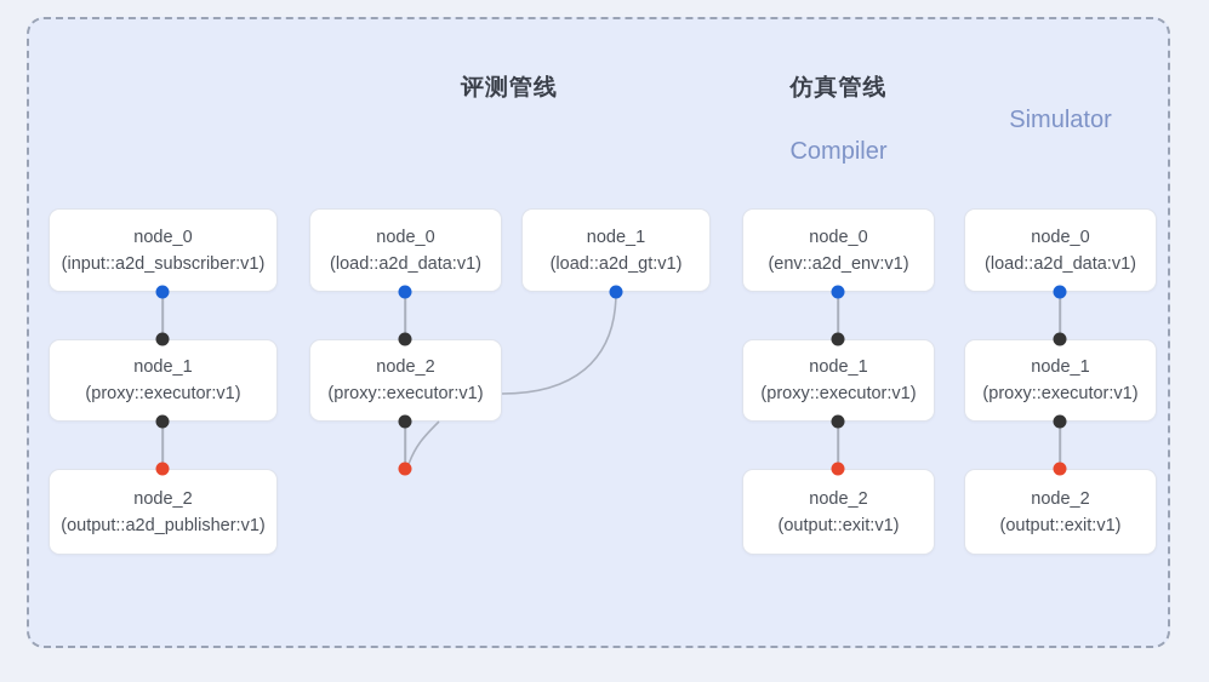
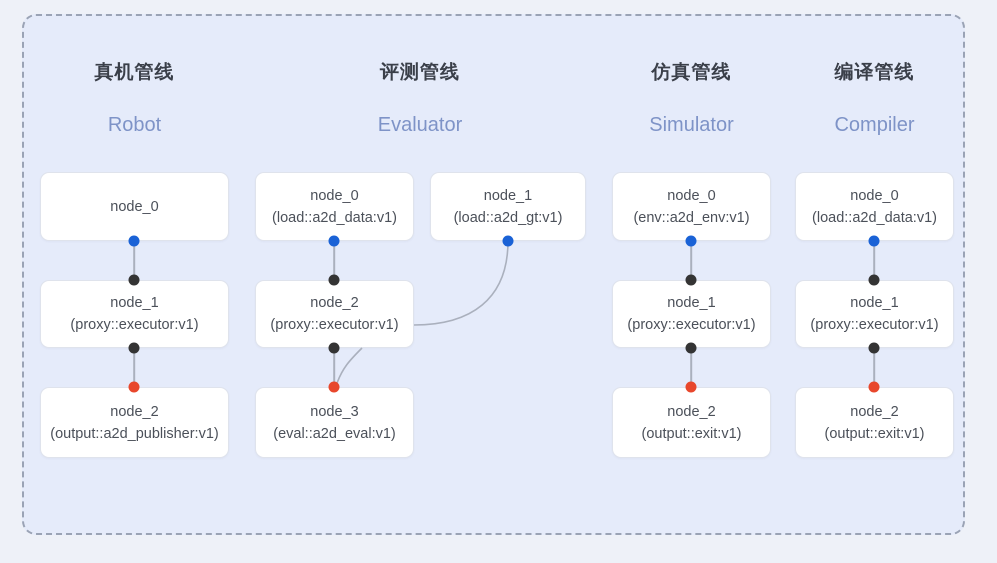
+ 真机管线
+ Robot
  node_0
- (input::a2d_subscriber:v1)
  node_1
  (proxy::executor:v1)
  node_2
  (output::a2d_publisher:v1)
  评测管线
+ Evaluator
  node_0
  (load::a2d_data:v1)
  node_1
  (load::a2d_gt:v1)
  node_2
  (proxy::executor:v1)
+ node_3
+ (eval::a2d_eval:v1)
  仿真管线
- Compiler
+ Simulator
  node_0
  (env::a2d_env:v1)
  node_1
  (proxy::executor:v1)
  node_2
  (output::exit:v1)
+ 编译管线
- Simulator
+ Compiler
  node_0
  (load::a2d_data:v1)
  node_1
  (proxy::executor:v1)
  node_2
  (output::exit:v1)
